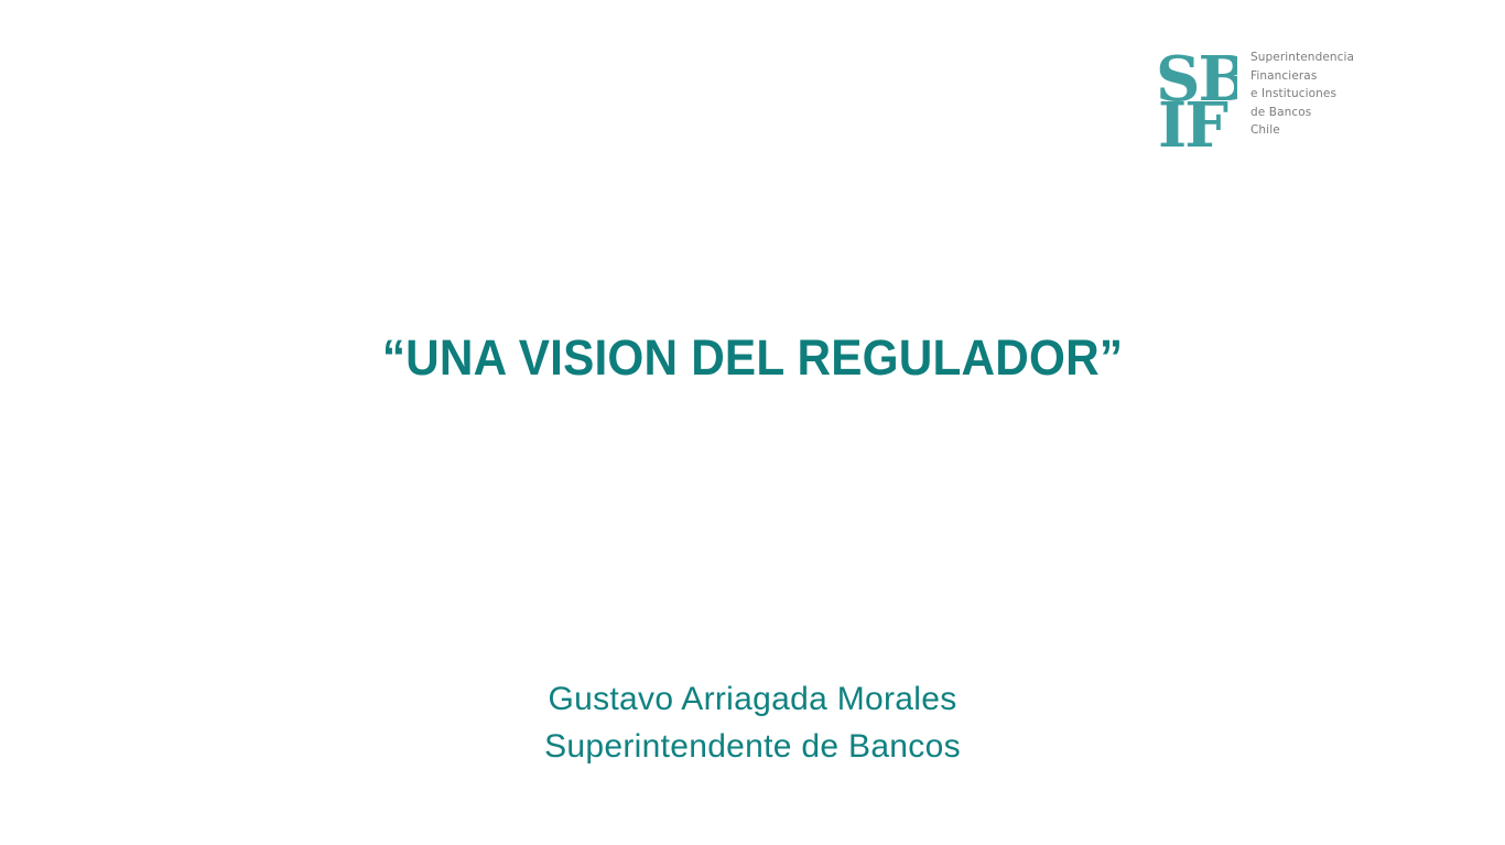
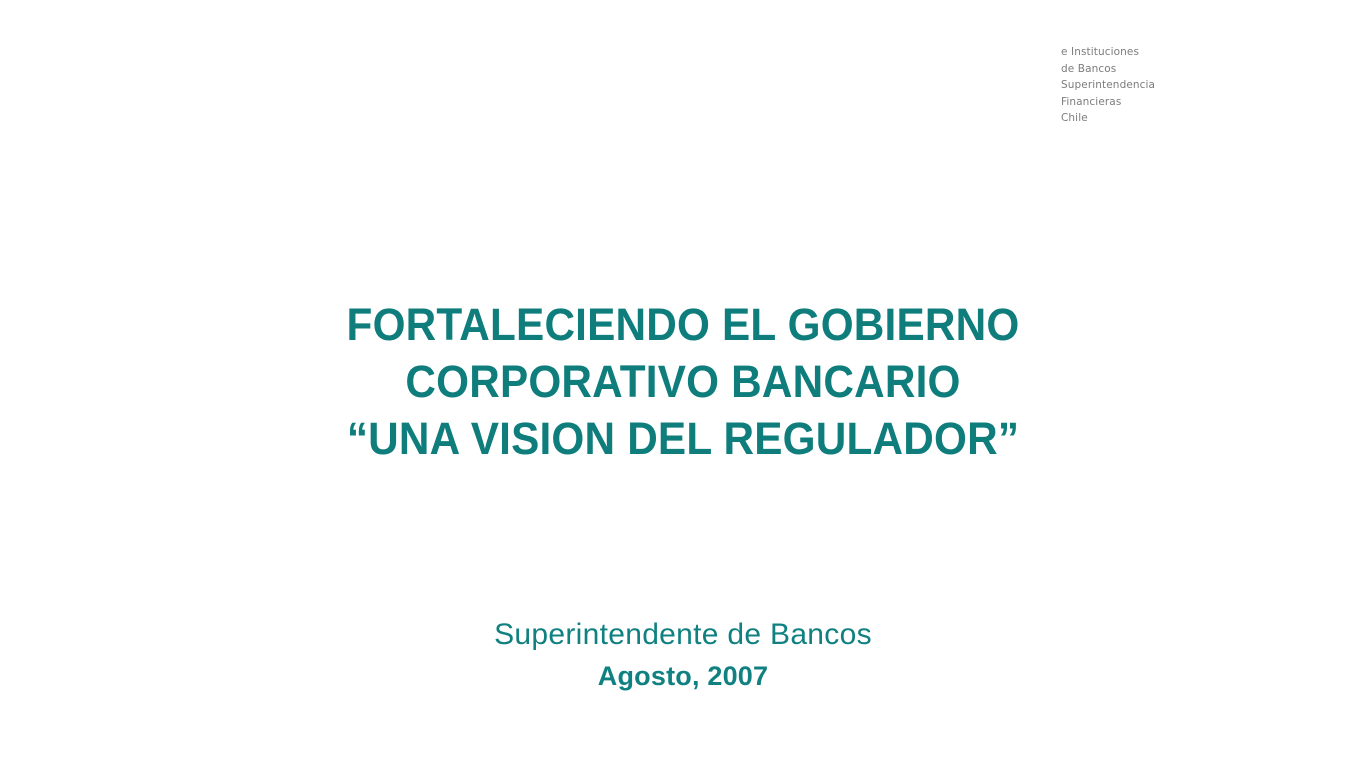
- SB
- IF
- Superintendencia
+ e Instituciones
- Financieras
+ de Bancos
- e Instituciones
+ Superintendencia
- de Bancos
+ Financieras
  Chile
+ FORTALECIENDO EL GOBIERNO
+ CORPORATIVO BANCARIO
  “UNA VISION DEL REGULADOR”
- Gustavo Arriagada Morales
  Superintendente de Bancos
+ Agosto, 2007
